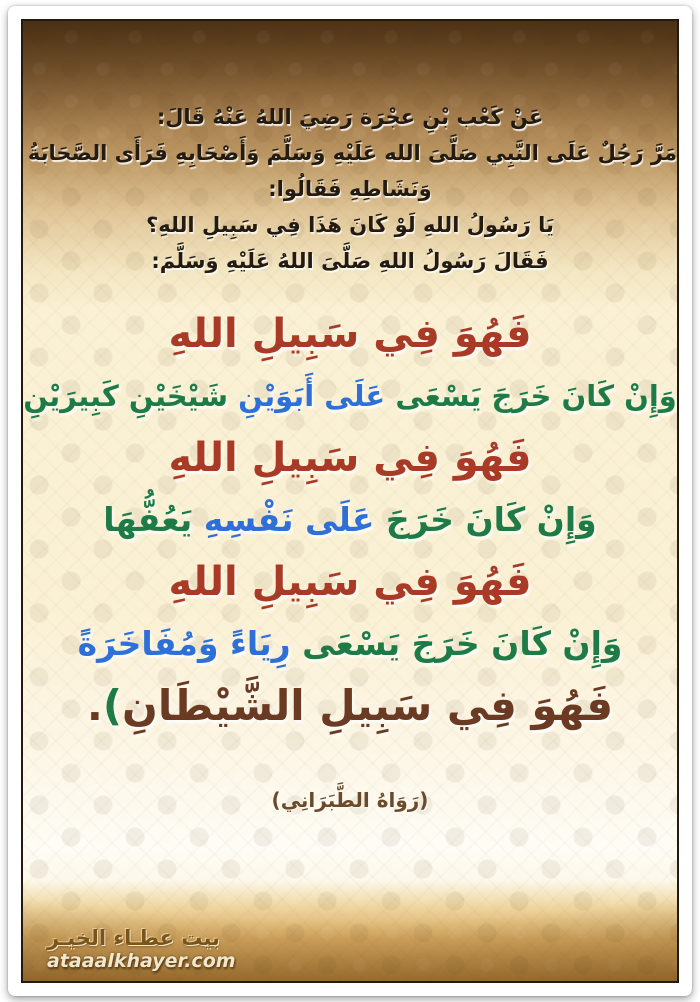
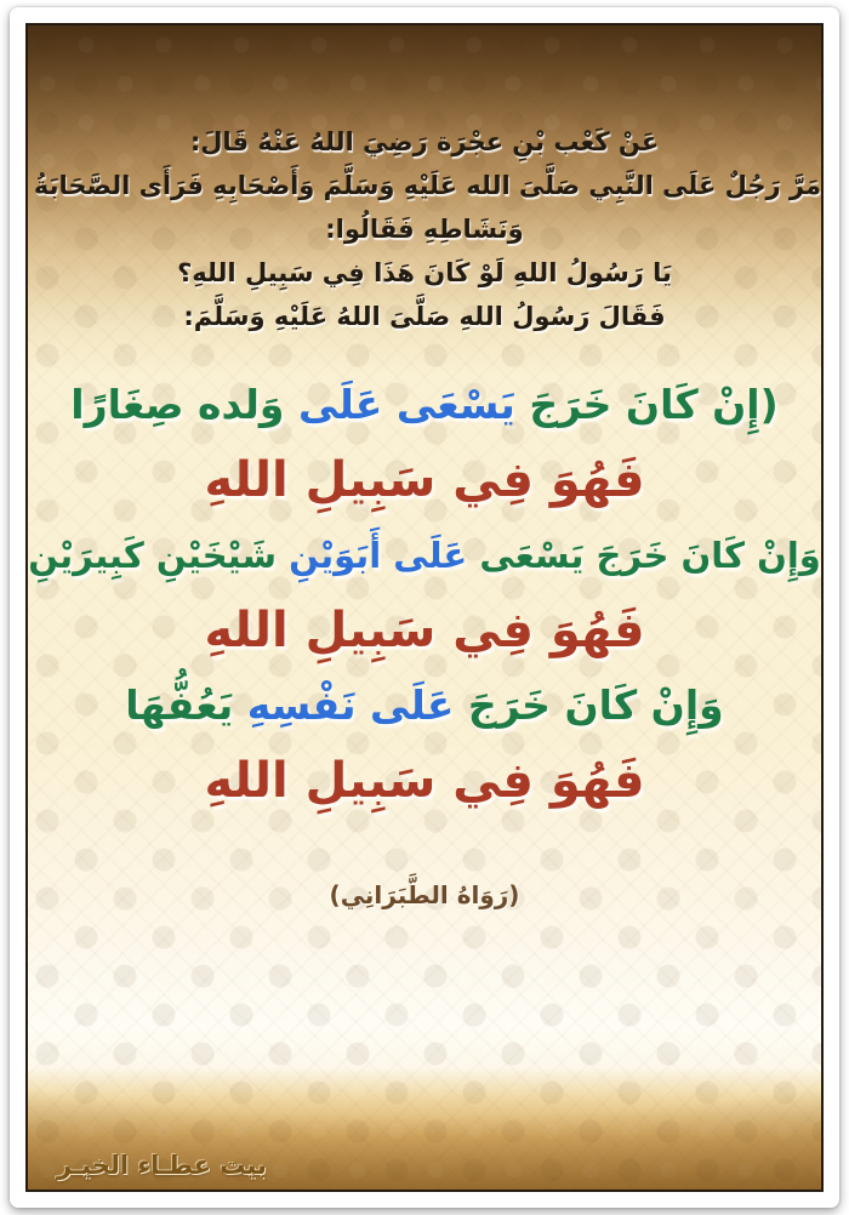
  عَنْ كَعْب بْنِ عجْرَة رَضِيَ اللهُ عَنْهُ قَالَ:
  مَرَّ رَجُلٌ عَلَى النَّبِي صَلَّىَ الله عَلَيْهِ وَسَلَّمَ وَأَصْحَابِهِ فَرَأَى الصَّحَابَةُ
  وَنَشَاطِهِ فَقَالُوا:
  يَا رَسُولُ اللهِ لَوْ كَانَ هَذَا فِي سَبِيلِ اللهِ؟
  فَقَالَ رَسُولُ اللهِ صَلَّىَ اللهُ عَلَيْهِ وَسَلَّمَ:
+ (إِنْ كَانَ خَرَجَ يَسْعَى عَلَى وَلده صِغَارًا
  فَهُوَ فِي سَبِيلِ اللهِ
  وَإِنْ كَانَ خَرَجَ يَسْعَى عَلَى أَبَوَيْنِ شَيْخَيْنِ كَبِيرَيْنِ
  فَهُوَ فِي سَبِيلِ اللهِ
  وَإِنْ كَانَ خَرَجَ عَلَى نَفْسِهِ يَعُفُّهَا
  فَهُوَ فِي سَبِيلِ اللهِ
- وَإِنْ كَانَ خَرَجَ يَسْعَى رِيَاءً وَمُفَاخَرَةً
- فَهُوَ فِي سَبِيلِ الشَّيْطَانِ).
  (رَوَاهُ الطَّبَرَانِي)
  بيت عطـاء الخيـر
- ataaalkhayer.com
